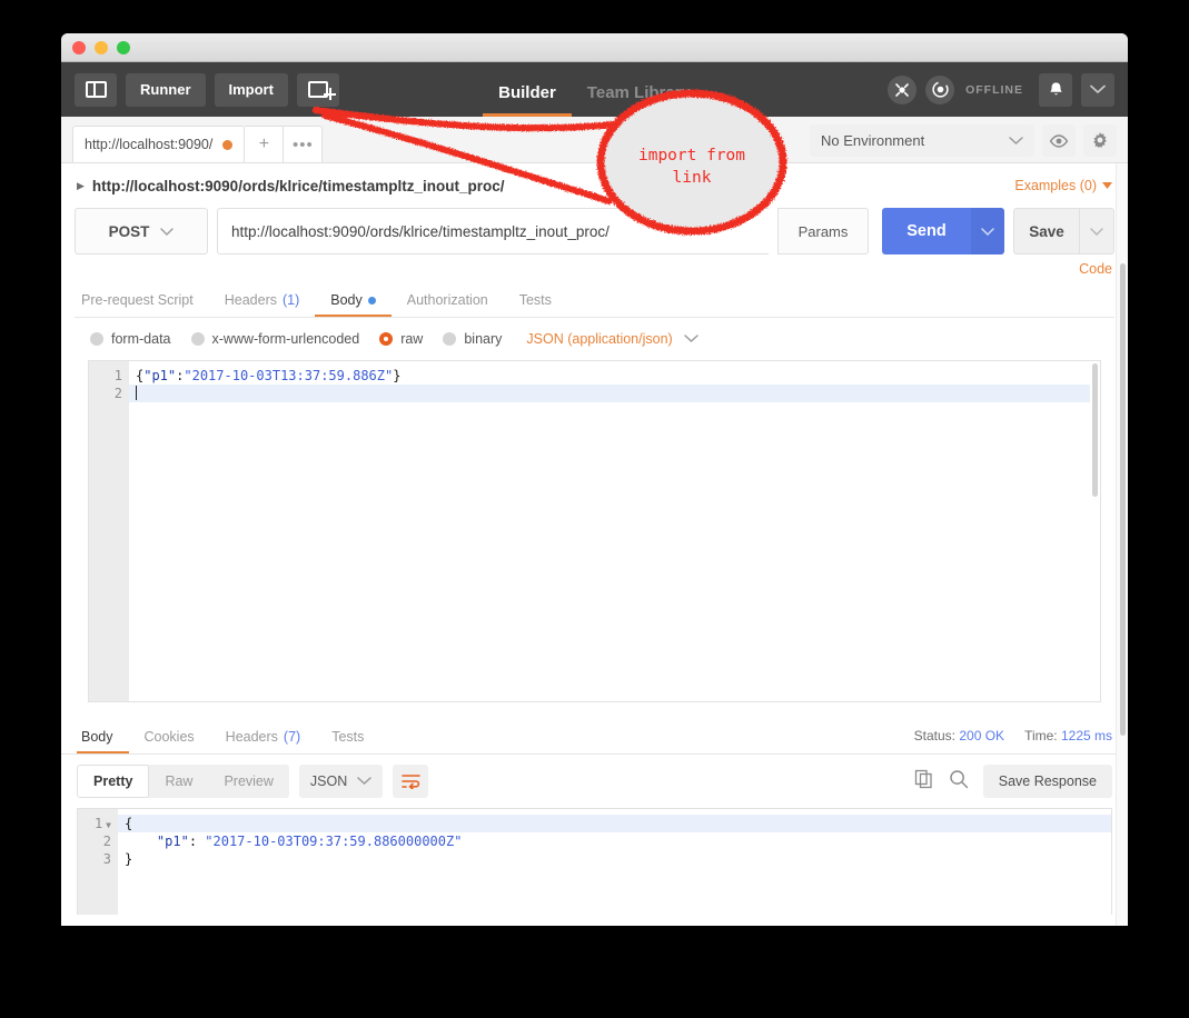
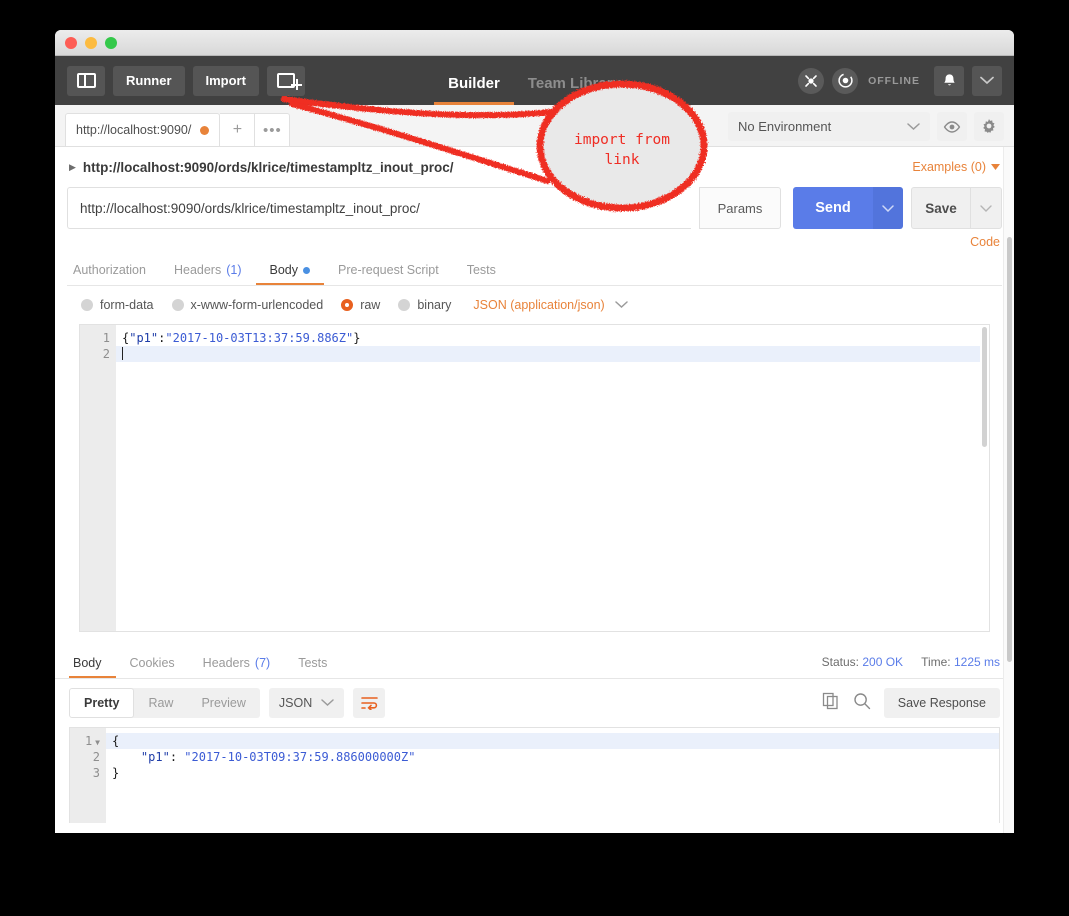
  Runner
  Import
  Builder
  Team Libr
  OFFLINE
  http://localhost:9090/
  +
  •••
  No Environment
  ▶
  http://localhost:9090/ords/klrice/timestampltz_inout_proc/
  Examples (0)
- POST
  http://localhost:9090/ords/klrice/timestampltz_inout_proc/
  Params
  Send
  Save
  Code
- Pre-request Script
+ Authorization
  Headers
  (1)
  Body
- Authorization
+ Pre-request Script
  Tests
  form-data
  x-www-form-urlencoded
  raw
  binary
  JSON (application/json)
  1
  2
  {"p1":"2017-10-03T13:37:59.886Z"}
  Body
  Cookies
  Headers
  (7)
  Tests
  Status: 200 OK
  Time: 1225 ms
  Pretty
  Raw
  Preview
  JSON
  Save Response
  1 ▼
  2
  3
  {
  "p1": "2017-10-03T09:37:59.886000000Z"
  }
  import from
  link
